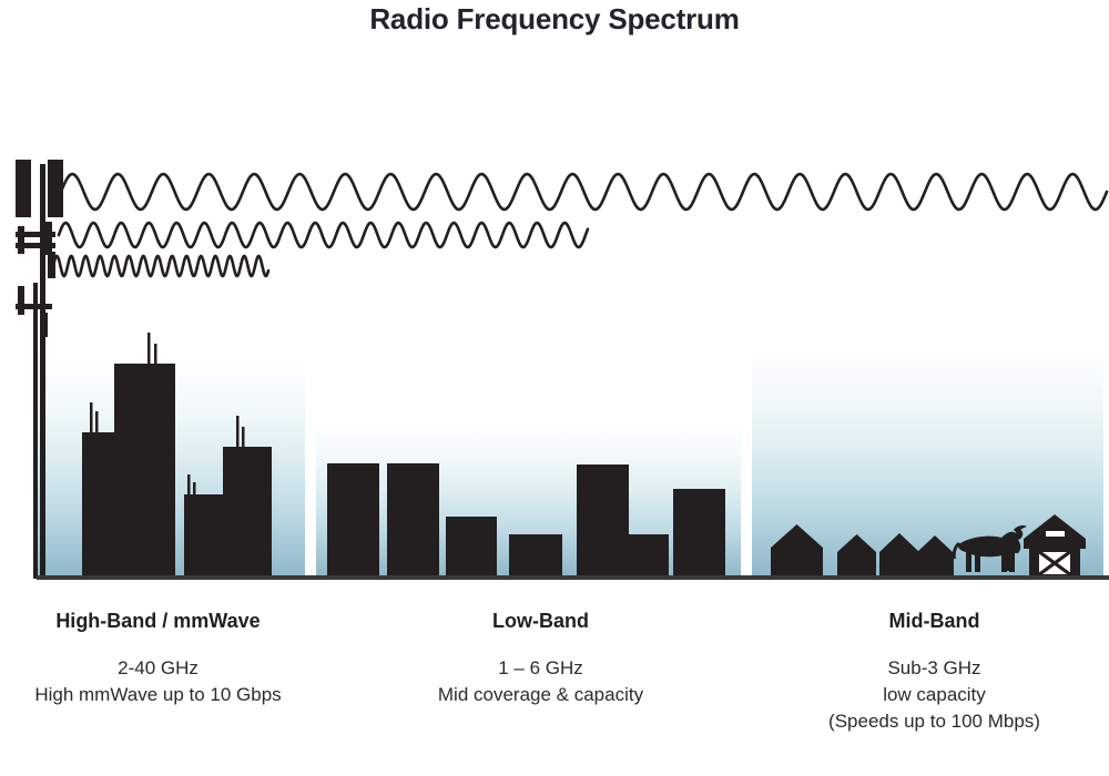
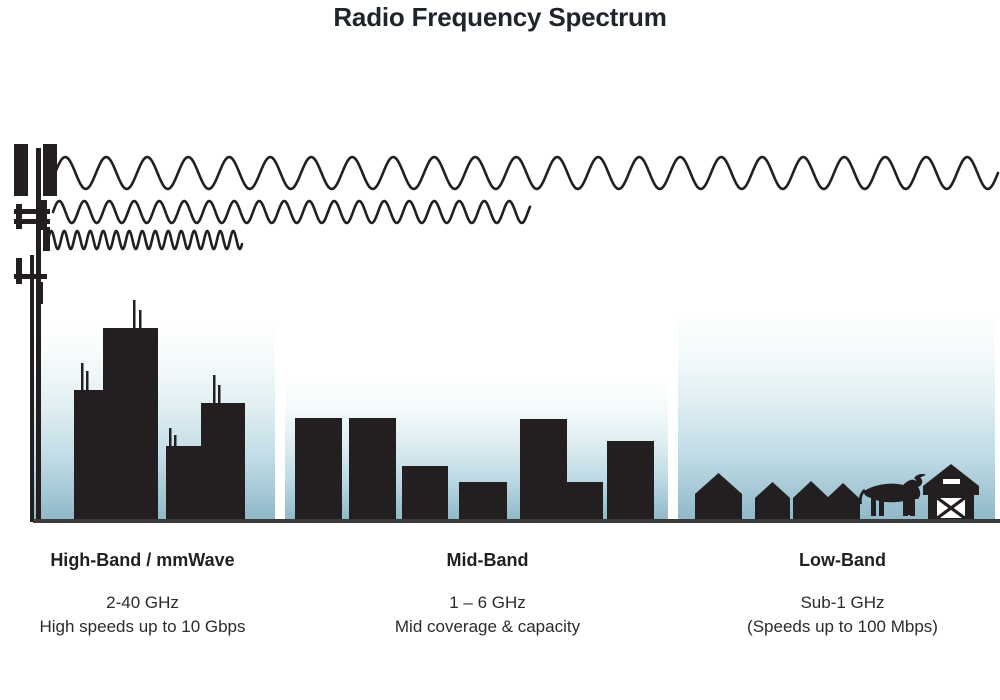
  Radio Frequency Spectrum
  High-Band / mmWave
  2-40 GHz
- High mmWave up to 10 Gbps
+ High speeds up to 10 Gbps
- Low-Band
+ Mid-Band
  1 – 6 GHz
  Mid coverage & capacity
- Mid-Band
+ Low-Band
- Sub-3 GHz
+ Sub-1 GHz
- low capacity
  (Speeds up to 100 Mbps)
